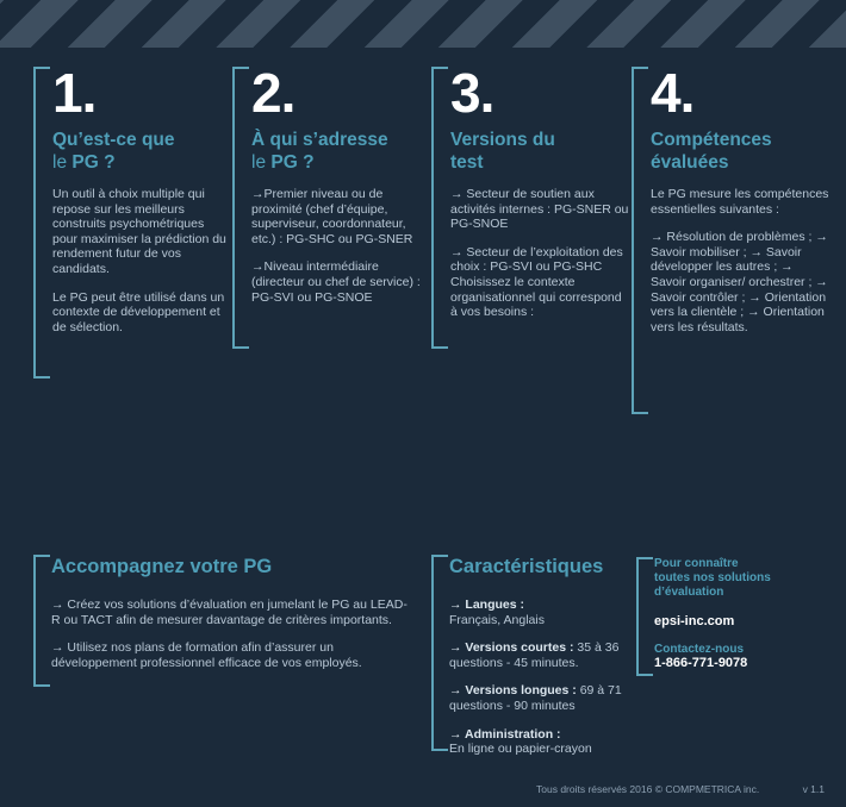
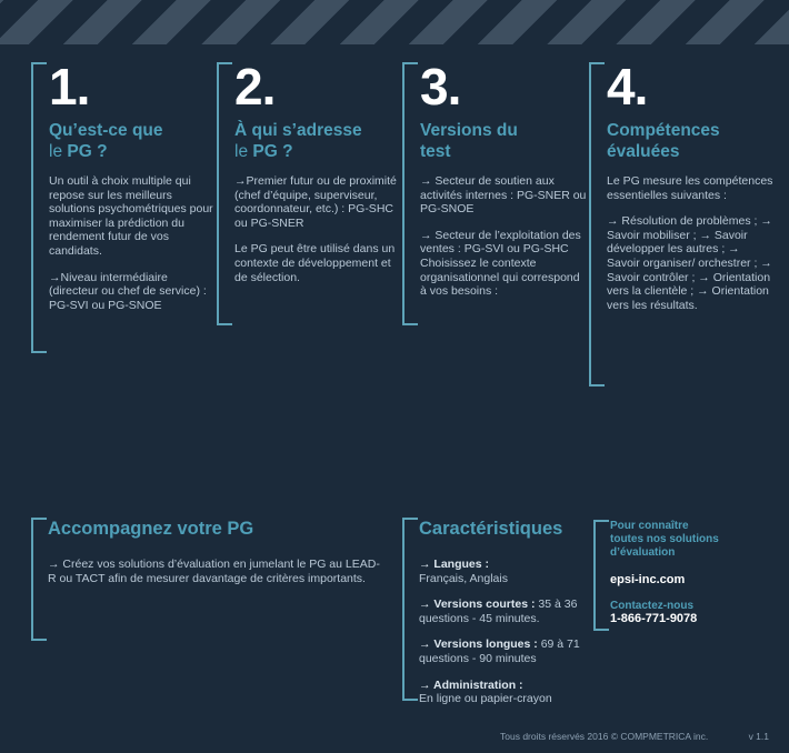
  1.
  Qu’est-ce que
  le PG ?
- Un outil à choix multiple qui repose sur les meilleurs construits psychométriques pour maximiser la prédiction du rendement futur de vos candidats.
+ Un outil à choix multiple qui repose sur les meilleurs solutions psychométriques pour maximiser la prédiction du rendement futur de vos candidats.
- Le PG peut être utilisé dans un contexte de développement et de sélection.
+ →Niveau intermédiaire (directeur ou chef de service) : PG-SVI ou PG-SNOE
  2.
  À qui s’adresse
  le PG ?
- →Premier niveau ou de proximité (chef d’équipe, superviseur, coordonnateur, etc.) : PG-SHC ou PG-SNER
+ →Premier futur ou de proximité (chef d’équipe, superviseur, coordonnateur, etc.) : PG-SHC ou PG-SNER
- →Niveau intermédiaire (directeur ou chef de service) : PG-SVI ou PG-SNOE
+ Le PG peut être utilisé dans un contexte de développement et de sélection.
  3.
  Versions du
  test
  → Secteur de soutien aux activités internes : PG-SNER ou PG-SNOE
- → Secteur de l’exploitation des choix : PG-SVI ou PG-SHC
+ → Secteur de l’exploitation des ventes : PG-SVI ou PG-SHC
  Choisissez le contexte organisationnel qui correspond à vos besoins :
  4.
  Compétences
  évaluées
  Le PG mesure les compétences essentielles suivantes :
  → Résolution de problèmes ; → Savoir mobiliser ; → Savoir développer les autres ; → Savoir organiser/ orchestrer ; → Savoir contrôler ; → Orientation vers la clientèle ; → Orientation vers les résultats.
  Accompagnez votre PG
  → Créez vos solutions d’évaluation en jumelant le PG au LEAD-R ou TACT afin de mesurer davantage de critères importants.
- → Utilisez nos plans de formation afin d’assurer un développement professionnel efficace de vos employés.
  Caractéristiques
  → Langues :
  Français, Anglais
  → Versions courtes : 35 à 36 questions - 45 minutes.
  → Versions longues : 69 à 71 questions - 90 minutes
  → Administration :
  En ligne ou papier-crayon
  Pour connaître
  toutes nos solutions
  d’évaluation
  epsi-inc.com
  Contactez-nous
  1-866-771-9078
  Tous droits réservés 2016 © COMPMETRICA inc. v 1.1
